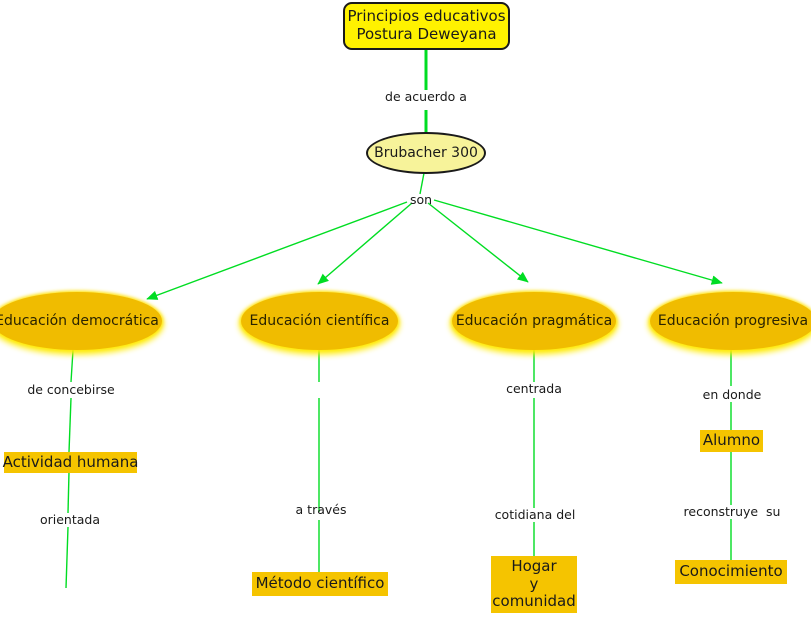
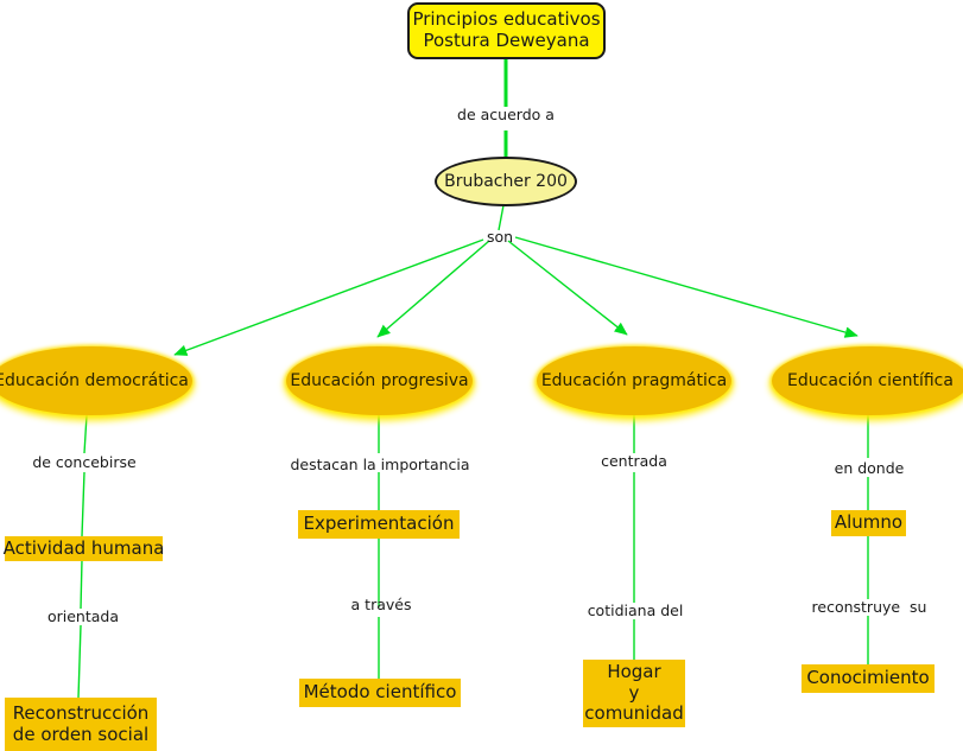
  Principios educativos
  Postura Deweyana
  de acuerdo a
- Brubacher 300
+ Brubacher 200
  son
  ducación democrática
- Educación científica
+ Educación progresiva
  Educación pragmática
- Educación progresiva
+ Educación científica
  de concebirse
  Actividad humana
  orientada
+ Reconstrucción
+ de orden social
+ destacan la importancia
+ Experimentación
  a través
  Método científico
  centrada
  cotidiana del
  Hogar
  y
  comunidad
  en donde
  Alumno
  reconstruye su
  Conocimiento
